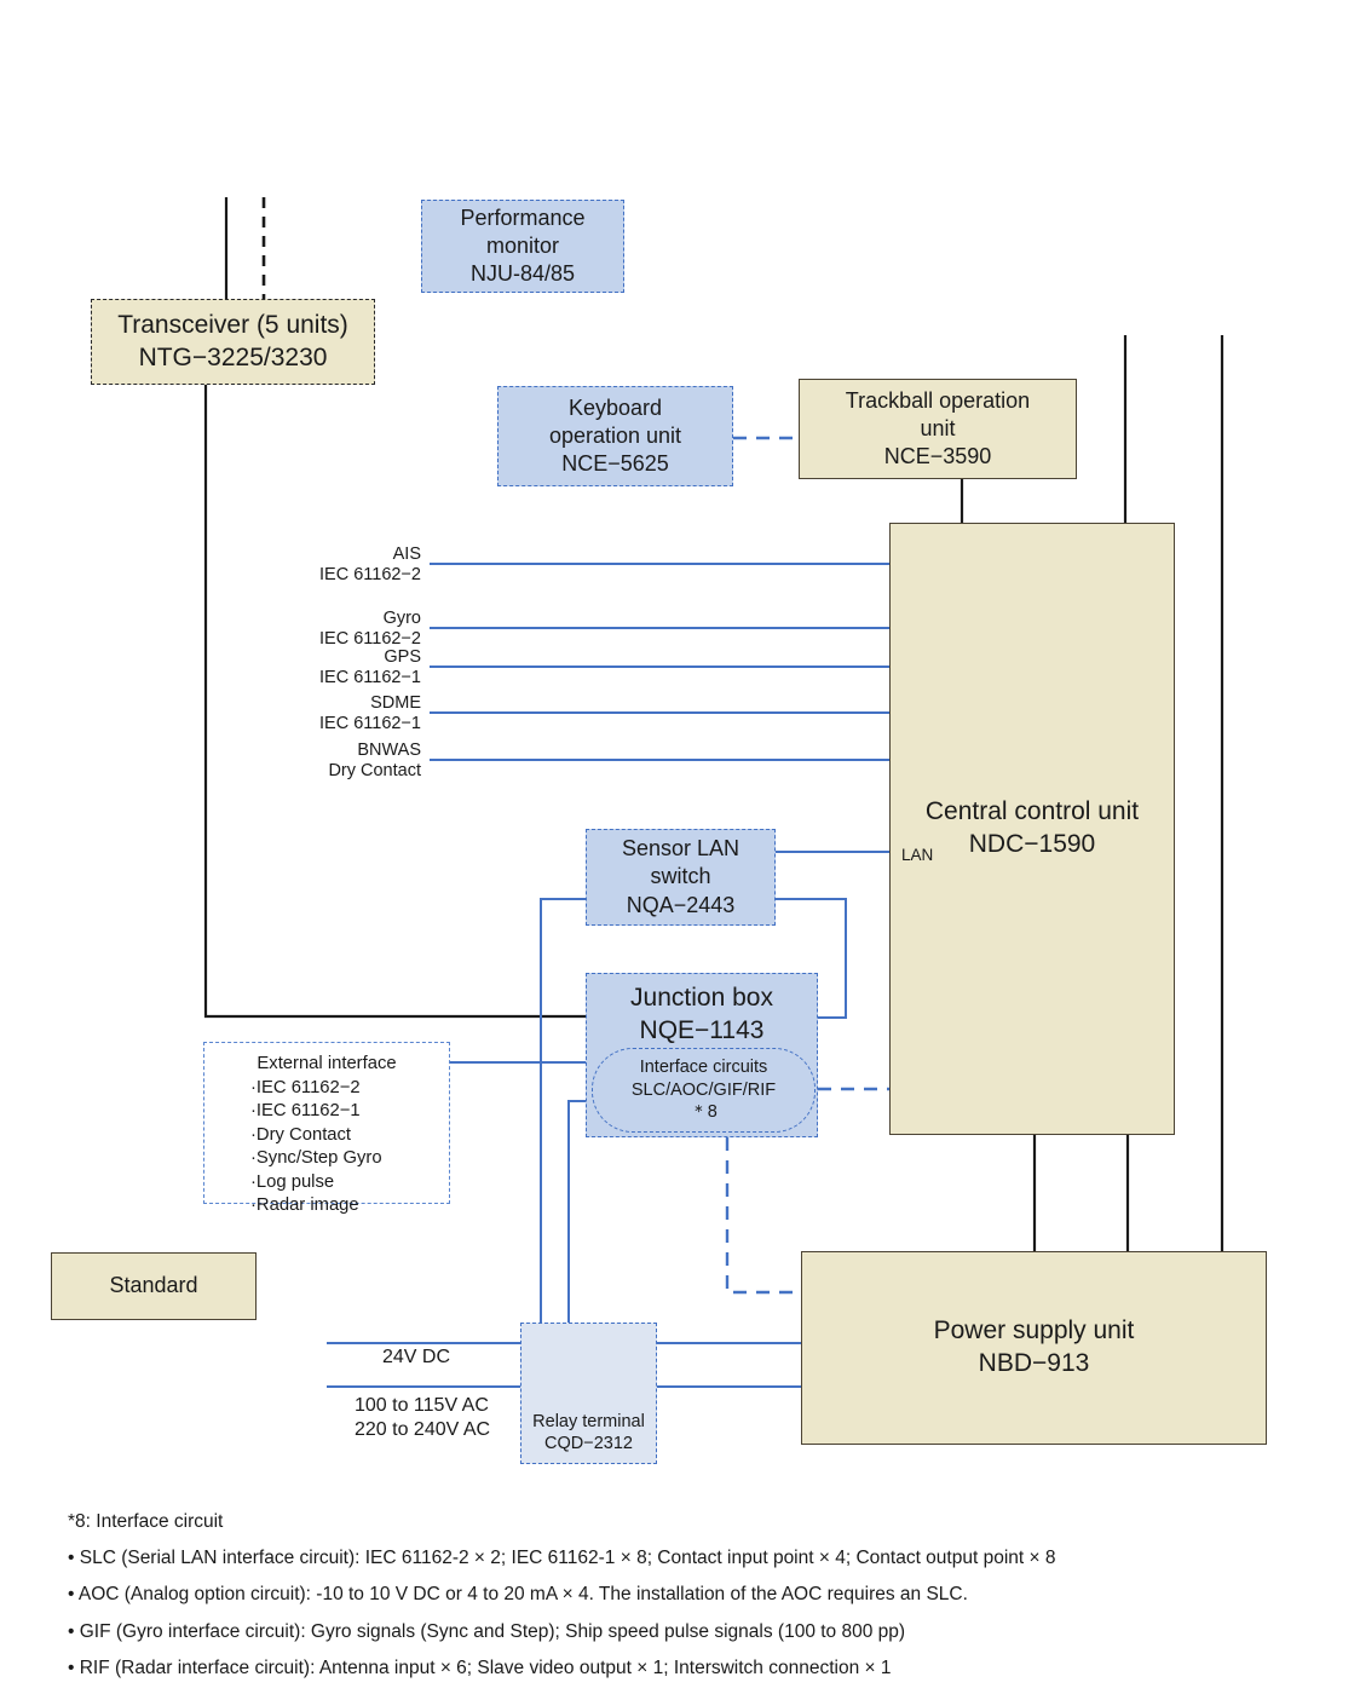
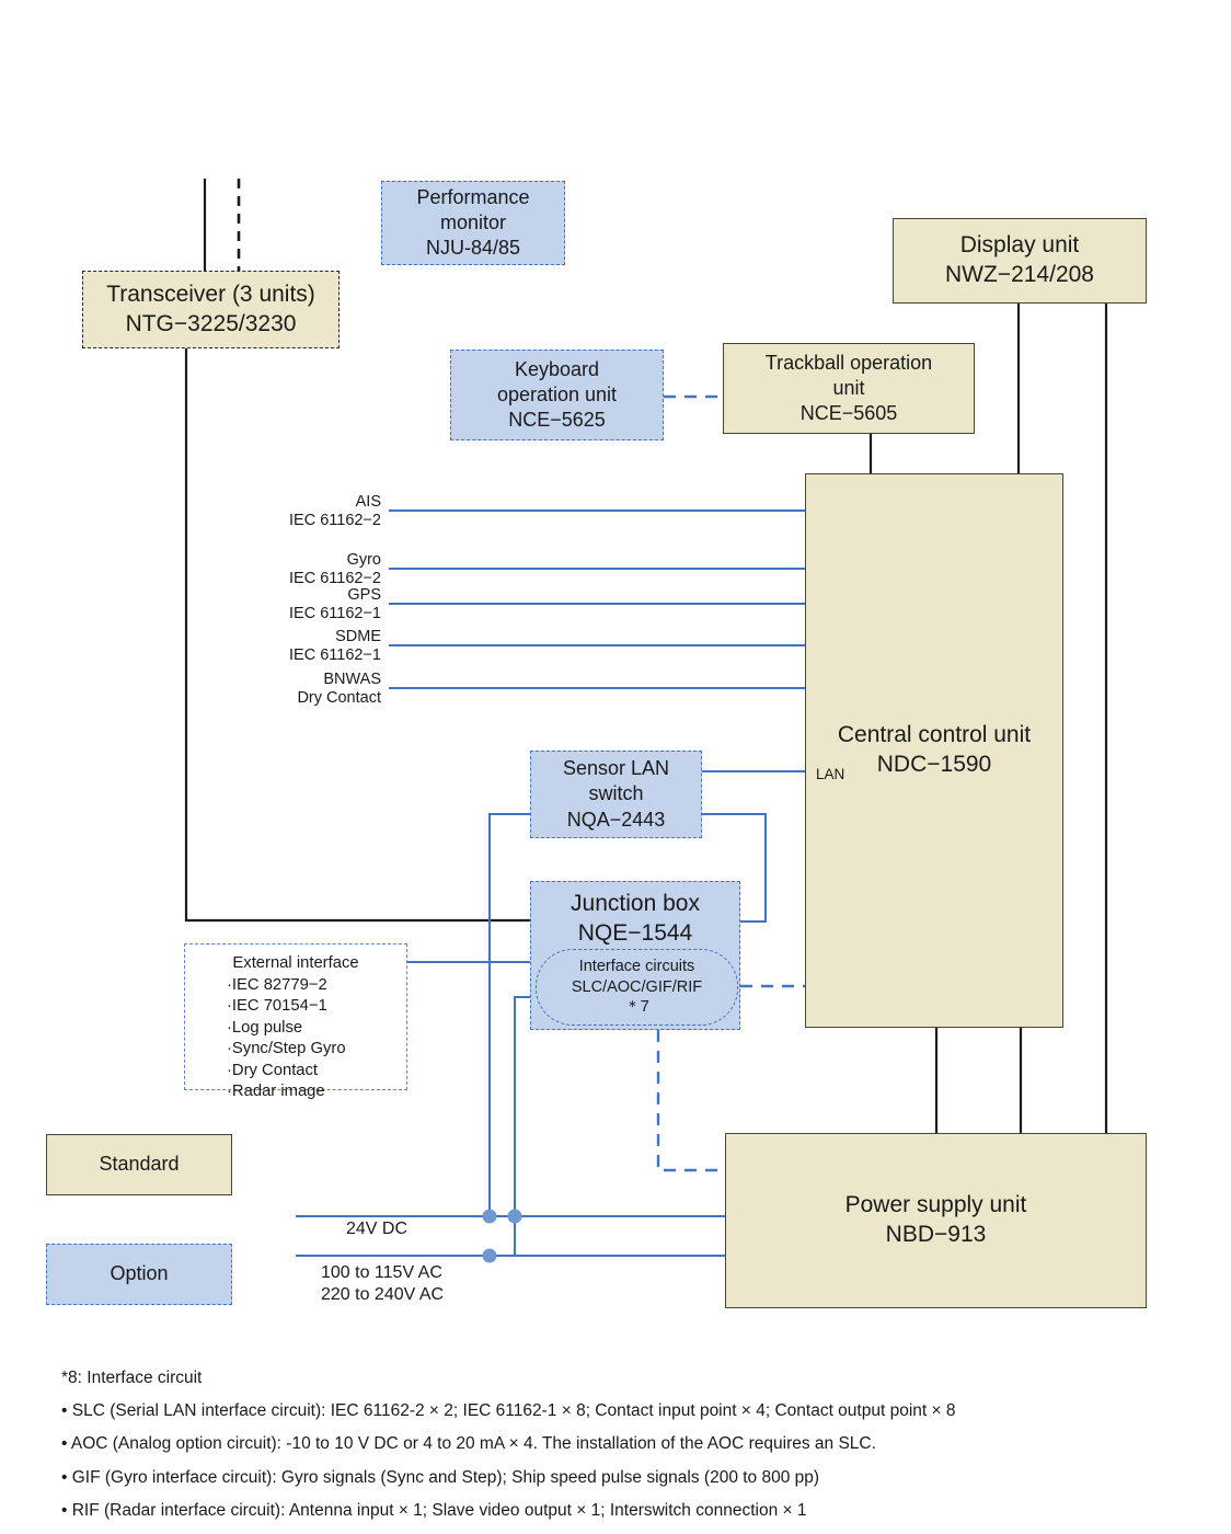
  Performance
  monitor
  NJU-84/85
- Transceiver (5 units)
+ Transceiver (3 units)
  NTG−3225/3230
+ Display unit
+ NWZ−214/208
  Keyboard
  operation unit
  NCE−5625
  Trackball operation
  unit
- NCE−3590
+ NCE−5605
  Central control unit
  NDC−1590
  LAN
  Sensor LAN
  switch
  NQA−2443
  Junction box
- NQE−1143
+ NQE−1544
  Interface circuits
  SLC/AOC/GIF/RIF
- ＊8
+ ＊7
  Power supply unit
  NBD−913
- Relay terminal
- CQD−2312
  AIS
  IEC 61162−2
  Gyro
  IEC 61162−2
  GPS
  IEC 61162−1
  SDME
  IEC 61162−1
  BNWAS
  Dry Contact
  External interface
- ·IEC 61162−2
+ ·IEC 82779−2
- ·IEC 61162−1
+ ·IEC 70154−1
- ·Dry Contact
+ ·Log pulse
  ·Sync/Step Gyro
- ·Log pulse
+ ·Dry Contact
  ·Radar image
  24V DC
  100 to 115V AC
  220 to 240V AC
  Standard
+ Option
  *8: Interface circuit
  • SLC (Serial LAN interface circuit): IEC 61162-2 × 2; IEC 61162-1 × 8; Contact input point × 4; Contact output point × 8
  • AOC (Analog option circuit): -10 to 10 V DC or 4 to 20 mA × 4. The installation of the AOC requires an SLC.
- • GIF (Gyro interface circuit): Gyro signals (Sync and Step); Ship speed pulse signals (100 to 800 pp)
+ • GIF (Gyro interface circuit): Gyro signals (Sync and Step); Ship speed pulse signals (200 to 800 pp)
- • RIF (Radar interface circuit): Antenna input × 6; Slave video output × 1; Interswitch connection × 1
+ • RIF (Radar interface circuit): Antenna input × 1; Slave video output × 1; Interswitch connection × 1
